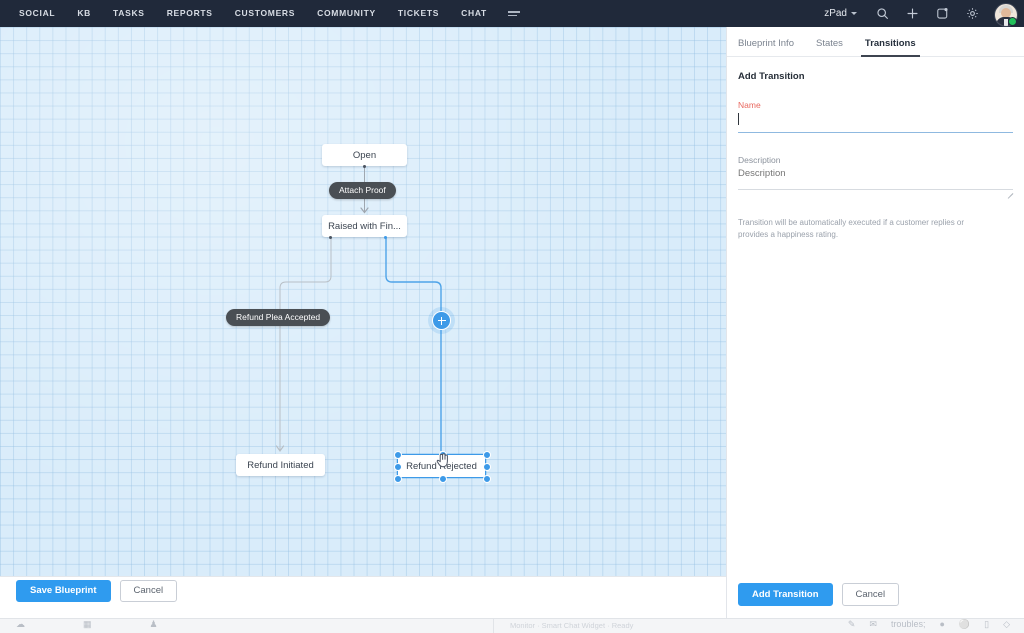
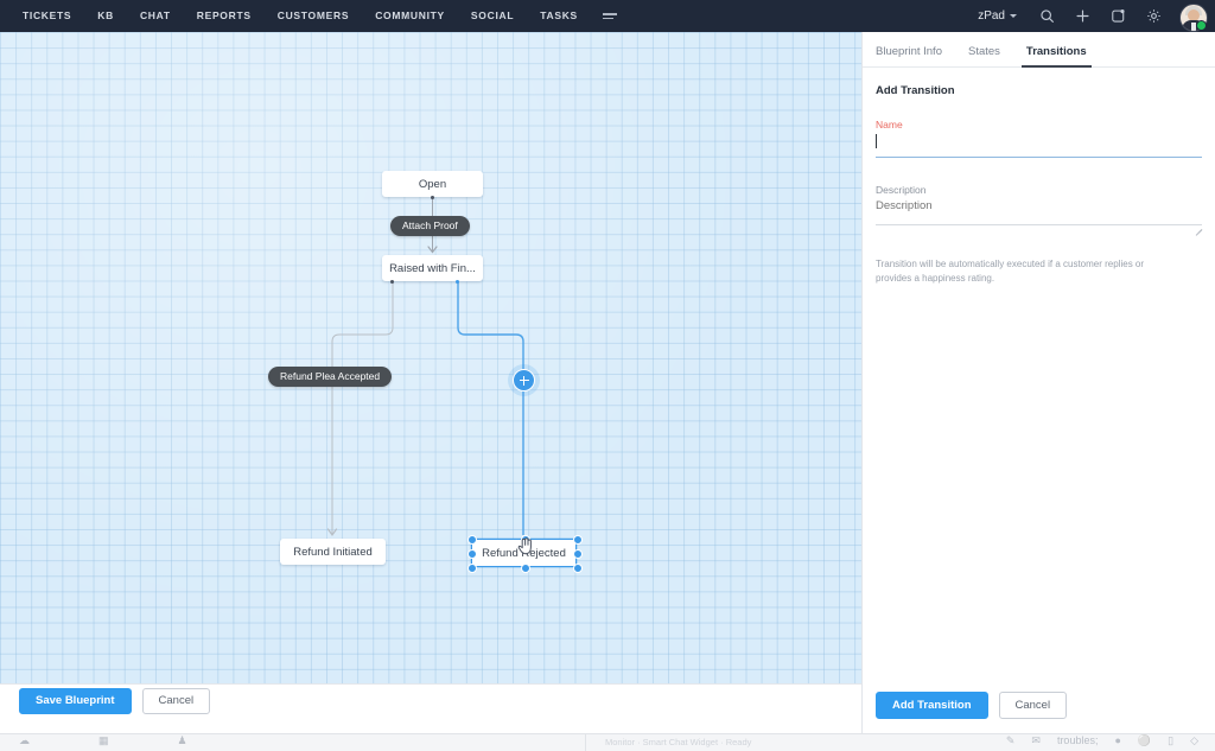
- SOCIAL
+ TICKETS
  KB
- TASKS
+ CHAT
  REPORTS
  CUSTOMERS
  COMMUNITY
- TICKETS
+ SOCIAL
- CHAT
+ TASKS
  zPad
  Open
  Attach Proof
  Raised with Fin...
  Refund Plea Accepted
  Refund Initiated
  Refundejected
  Save Blueprint
  Cancel
  Blueprint Info
  States
  Transitions
  Add Transition
  Name
  Description
  Description
  Transition will be automatically executed if a customer replies or provides a happiness rating.
  Add Transition
  Cancel
  ☁
  ▦
  ♟
  Monitor · Smart Chat Widget · Ready
  ✎
  ✉
  troubles;
  ●
  ⚪
  ▯
  ◇
